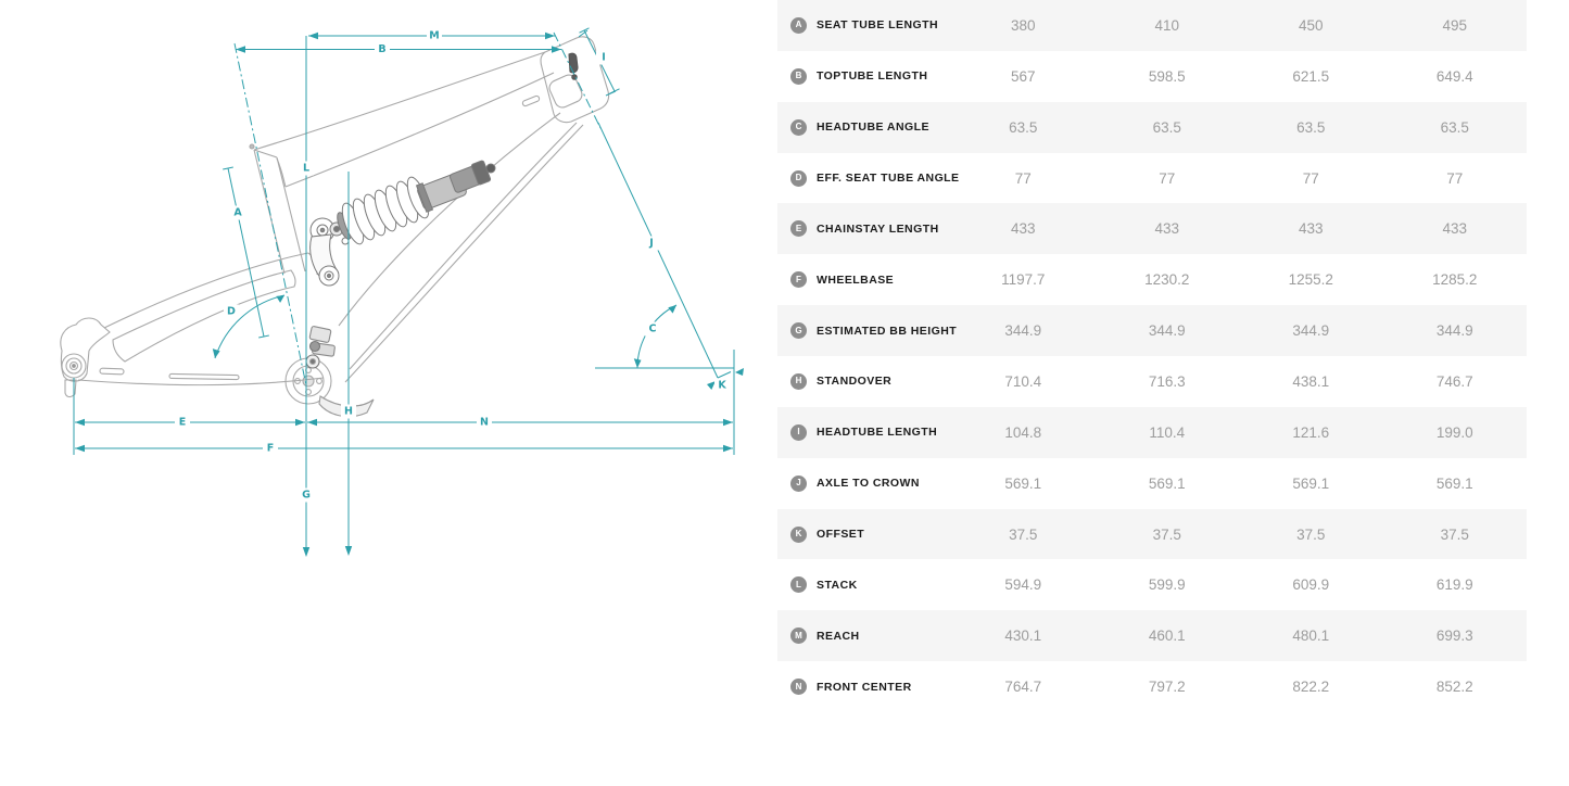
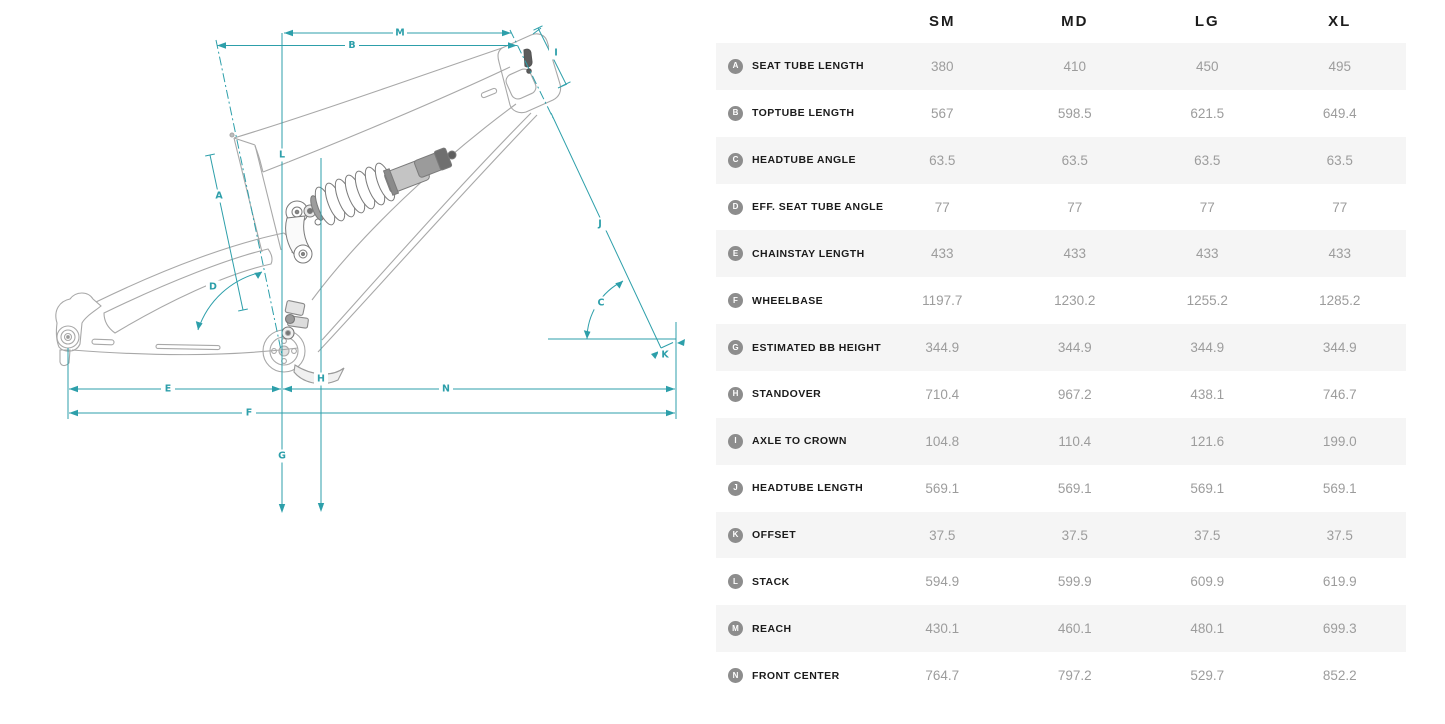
  A
  B
  C
  D
  E
  F
  G
  H
  I
  J
  K
  L
  M
  N
+ SM
+ MD
+ LG
+ XL
  A
  SEAT TUBE LENGTH
  380
  410
  450
  495
  B
  TOPTUBE LENGTH
  567
  598.5
  621.5
  649.4
  C
  HEADTUBE ANGLE
  63.5
  63.5
  63.5
  63.5
  D
  EFF. SEAT TUBE ANGLE
  77
  77
  77
  77
  E
  CHAINSTAY LENGTH
  433
  433
  433
  433
  F
  WHEELBASE
  1197.7
  1230.2
  1255.2
  1285.2
  G
  ESTIMATED BB HEIGHT
  344.9
  344.9
  344.9
  344.9
  H
  STANDOVER
  710.4
- 716.3
+ 967.2
  438.1
  746.7
  I
- HEADTUBE LENGTH
+ AXLE TO CROWN
  104.8
  110.4
  121.6
  199.0
  J
- AXLE TO CROWN
+ HEADTUBE LENGTH
  569.1
  569.1
  569.1
  569.1
  K
  OFFSET
  37.5
  37.5
  37.5
  37.5
  L
  STACK
  594.9
  599.9
  609.9
  619.9
  M
  REACH
  430.1
  460.1
  480.1
  699.3
  N
  FRONT CENTER
  764.7
  797.2
- 822.2
+ 529.7
  852.2
